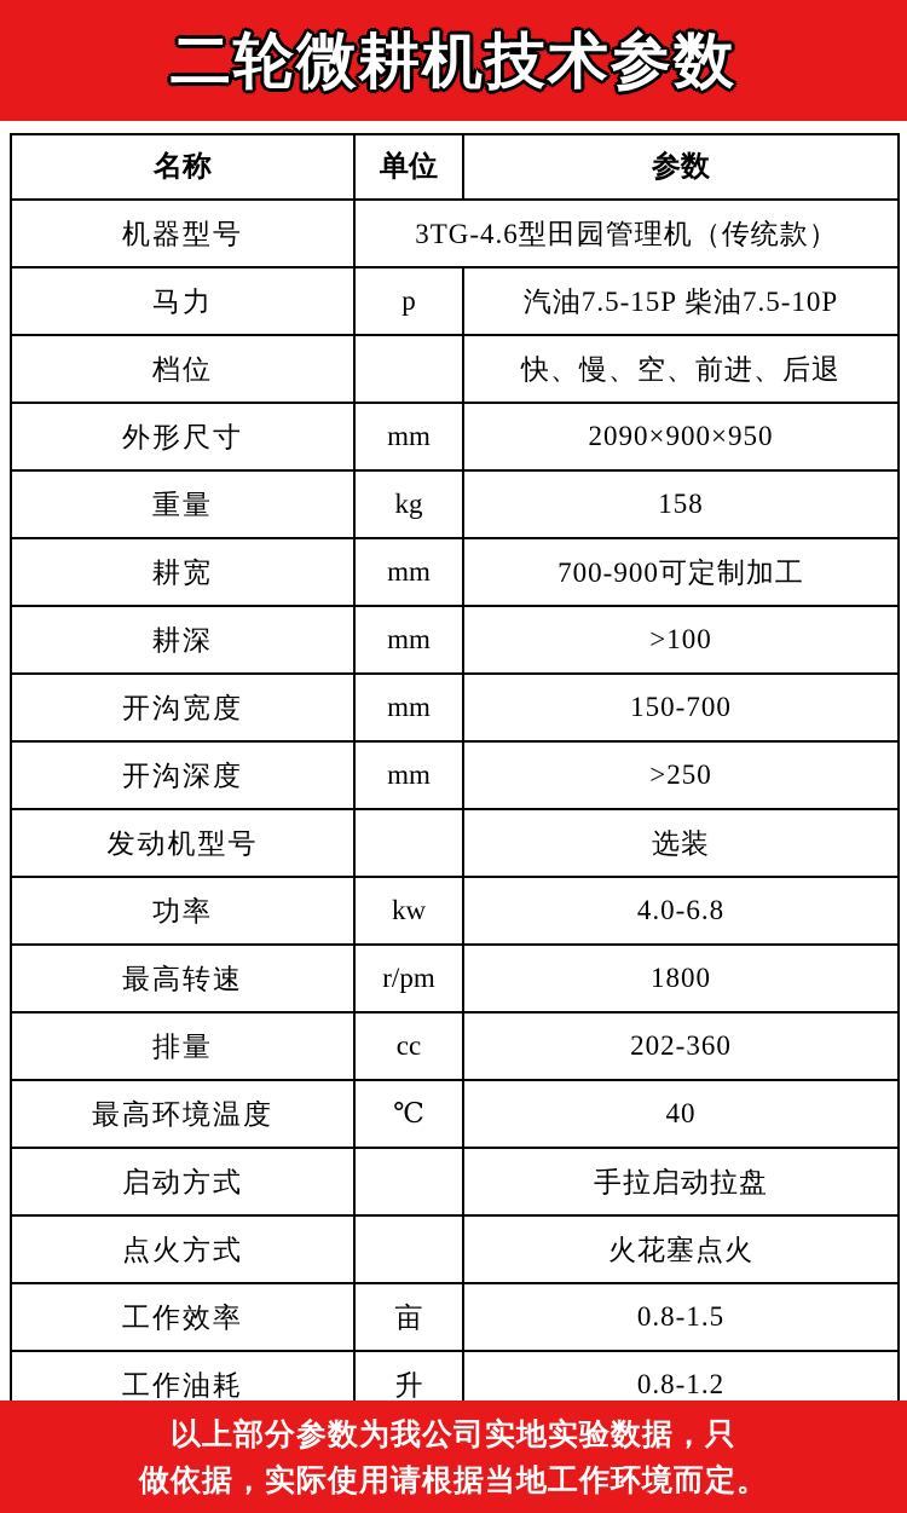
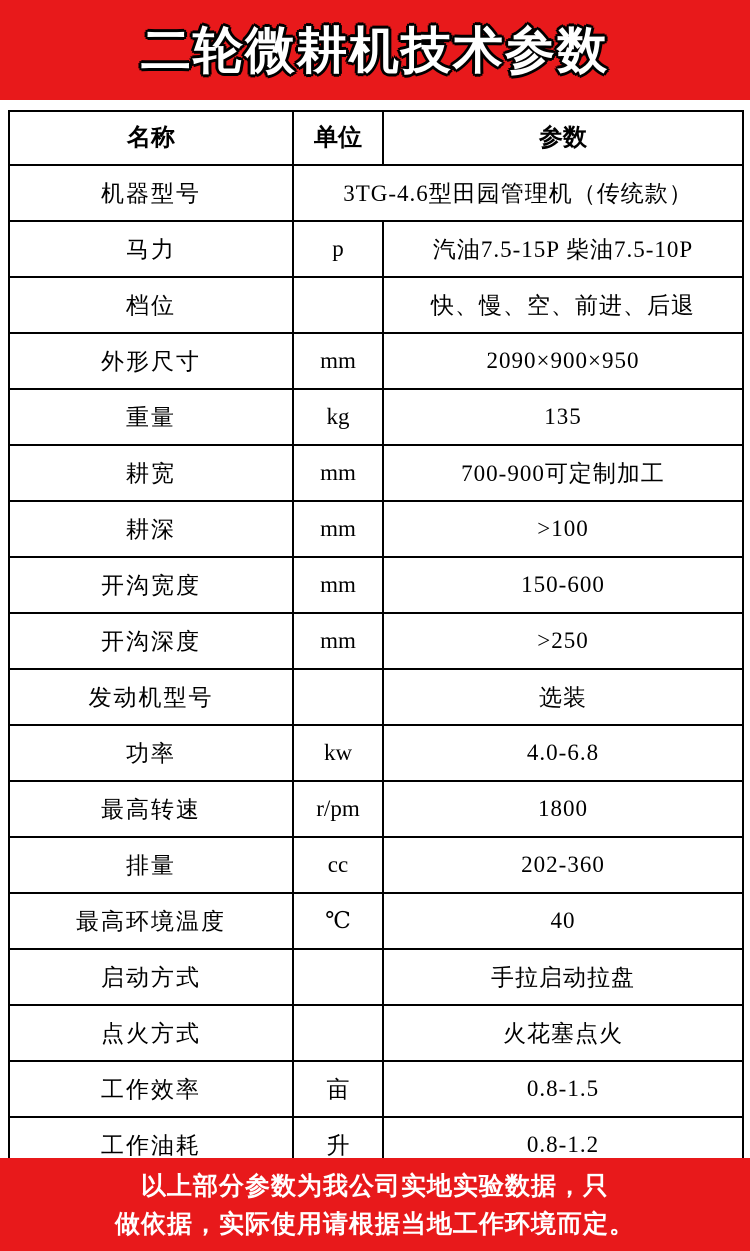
  二轮微耕机技术参数
  名称	单位	参数
  机器型号	3TG-4.6型田园管理机（传统款）
  马力	p	汽油7.5-15P 柴油7.5-10P
  档位		快、慢、空、前进、后退
  外形尺寸	mm	2090×900×950
- 重量	kg	158
+ 重量	kg	135
  耕宽	mm	700-900可定制加工
  耕深	mm	>100
- 开沟宽度	mm	150-700
+ 开沟宽度	mm	150-600
  开沟深度	mm	>250
  发动机型号		选装
  功率	kw	4.0-6.8
  最高转速	r/pm	1800
  排量	cc	202-360
  最高环境温度	℃	40
  启动方式		手拉启动拉盘
  点火方式		火花塞点火
  工作效率	亩	0.8-1.5
  工作油耗	升	0.8-1.2
  以上部分参数为我公司实地实验数据，只
  做依据，实际使用请根据当地工作环境而定。
